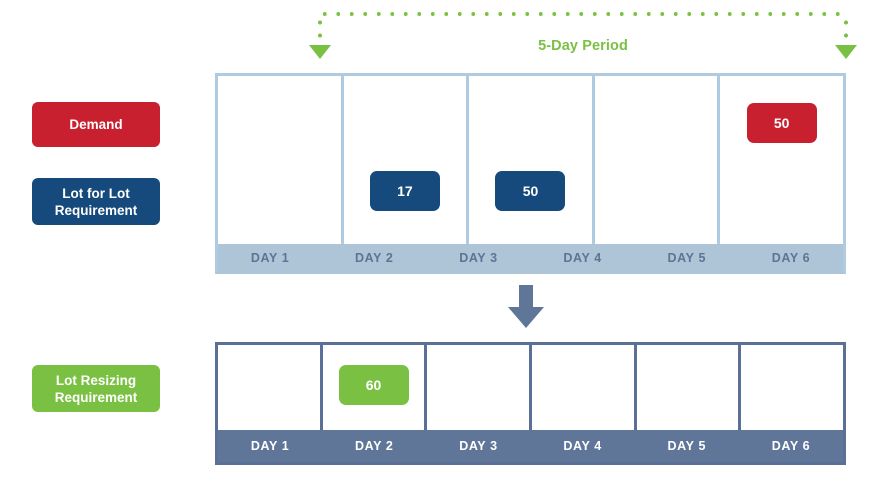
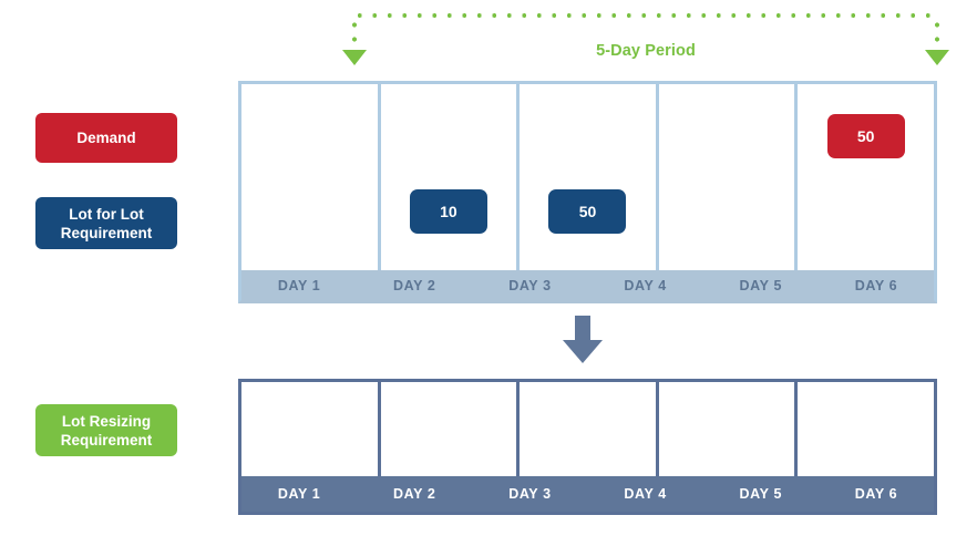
  5-Day Period
  Demand
  Lot for Lot
  Requirement
  Lot Resizing
  Requirement
- 17
+ 10
  50
  50
  DAY 1
  DAY 2
  DAY 3
  DAY 4
  DAY 5
  DAY 6
- 60
  DAY 1
  DAY 2
  DAY 3
  DAY 4
  DAY 5
  DAY 6
